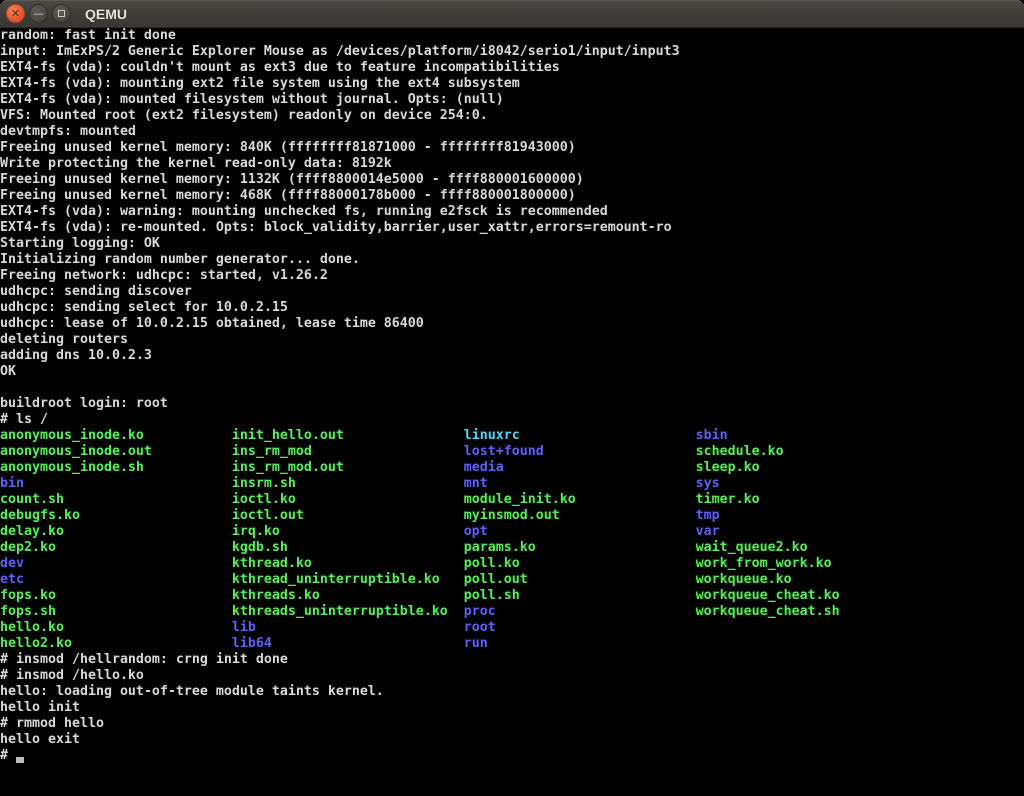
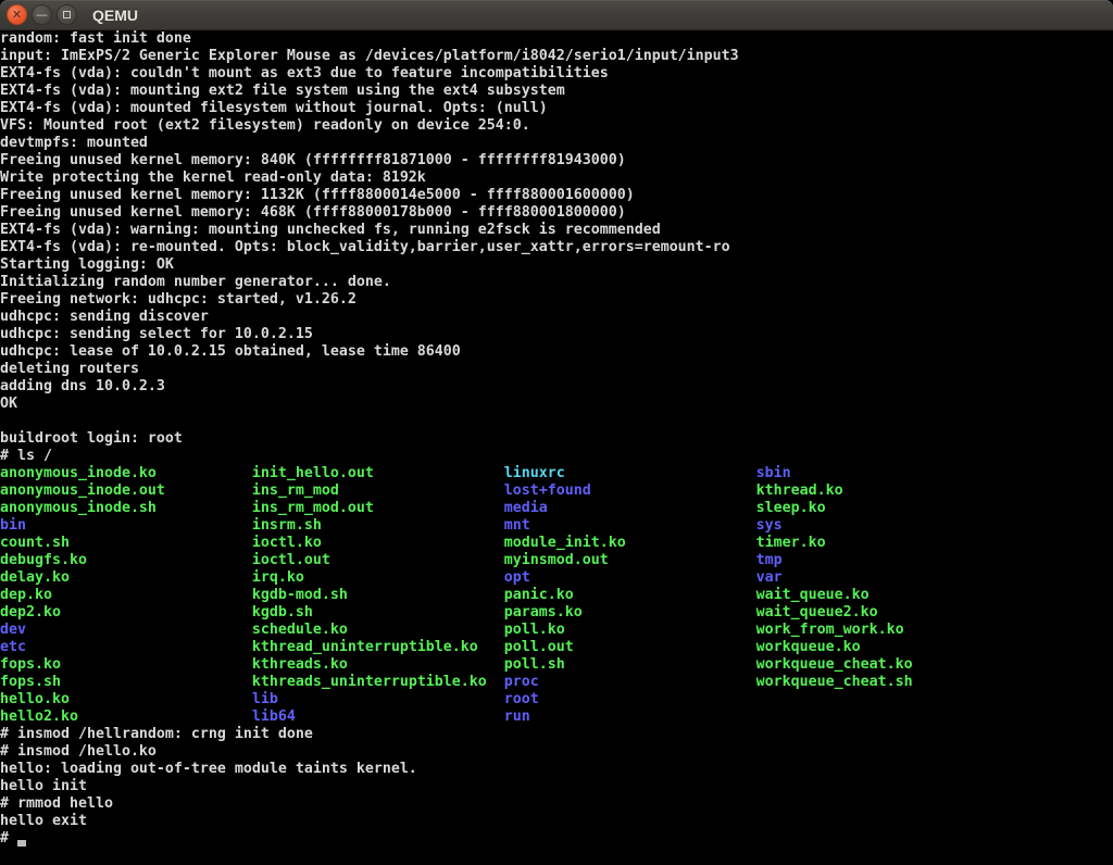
  ✕
  —
  QEMU
  random: fast init done
  input: ImExPS/2 Generic Explorer Mouse as /devices/platform/i8042/serio1/input/input3
  EXT4-fs (vda): couldn't mount as ext3 due to feature incompatibilities
  EXT4-fs (vda): mounting ext2 file system using the ext4 subsystem
  EXT4-fs (vda): mounted filesystem without journal. Opts: (null)
  VFS: Mounted root (ext2 filesystem) readonly on device 254:0.
  devtmpfs: mounted
  Freeing unused kernel memory: 840K (ffffffff81871000 - ffffffff81943000)
  Write protecting the kernel read-only data: 8192k
  Freeing unused kernel memory: 1132K (ffff8800014e5000 - ffff880001600000)
  Freeing unused kernel memory: 468K (ffff88000178b000 - ffff880001800000)
  EXT4-fs (vda): warning: mounting unchecked fs, running e2fsck is recommended
  EXT4-fs (vda): re-mounted. Opts: block_validity,barrier,user_xattr,errors=remount-ro
  Starting logging: OK
  Initializing random number generator... done.
  Freeing network: udhcpc: started, v1.26.2
  udhcpc: sending discover
  udhcpc: sending select for 10.0.2.15
  udhcpc: lease of 10.0.2.15 obtained, lease time 86400
  deleting routers
  adding dns 10.0.2.3
  OK
  buildroot login: root
  # ls /
  anonymous_inode.ko init_hello.out linuxrc sbin
- anonymous_inode.out ins_rm_mod lost+found schedule.ko
+ anonymous_inode.out ins_rm_mod lost+found kthread.ko
  anonymous_inode.sh ins_rm_mod.out media sleep.ko
  bin insrm.sh mnt sys
  count.sh ioctl.ko module_init.ko timer.ko
  debugfs.ko ioctl.out myinsmod.out tmp
  delay.ko irq.ko opt var
+ dep.ko kgdb-mod.sh panic.ko wait_queue.ko
  dep2.ko kgdb.sh params.ko wait_queue2.ko
- dev kthread.ko poll.ko work_from_work.ko
+ dev schedule.ko poll.ko work_from_work.ko
  etc kthread_uninterruptible.ko poll.out workqueue.ko
  fops.ko kthreads.ko poll.sh workqueue_cheat.ko
  fops.sh kthreads_uninterruptible.ko proc workqueue_cheat.sh
  hello.ko lib root
  hello2.ko lib64 run
  # insmod /hellrandom: crng init done
  # insmod /hello.ko
  hello: loading out-of-tree module taints kernel.
  hello init
  # rmmod hello
  hello exit
  #
